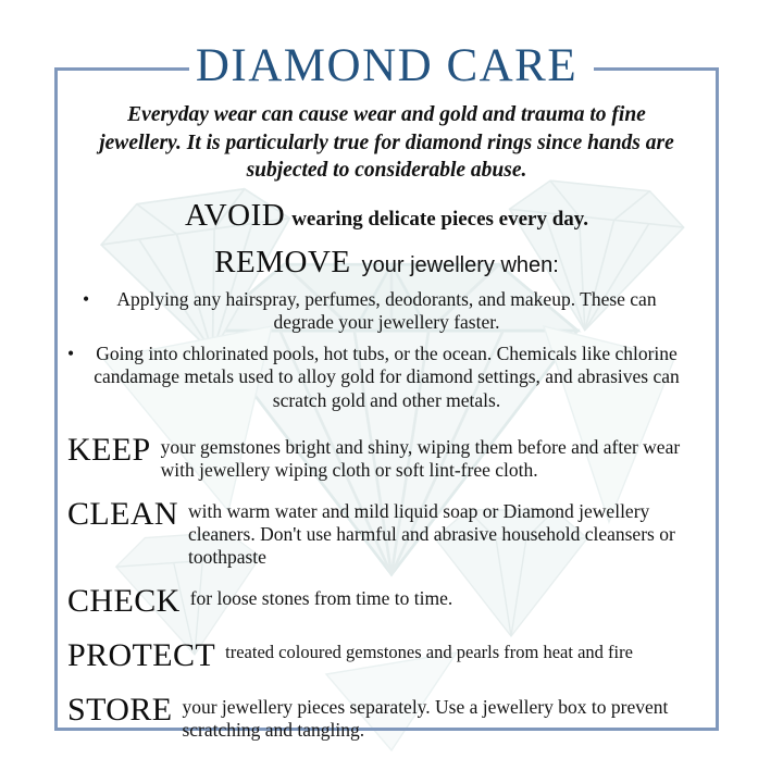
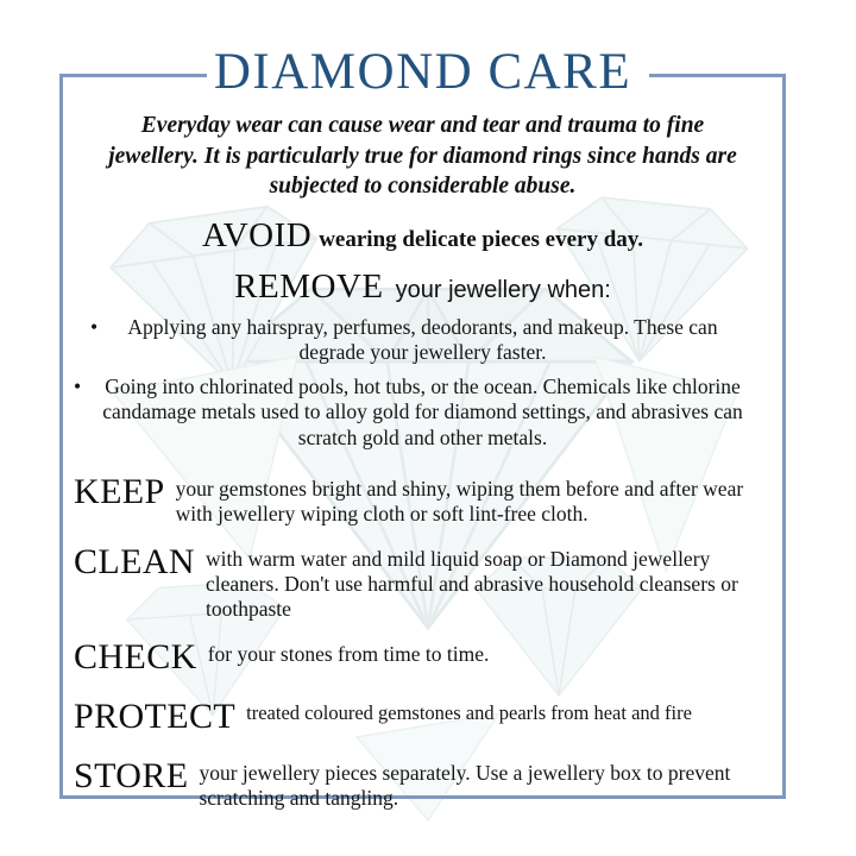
  DIAMOND CARE
- Everyday wear can cause wear and gold and trauma to fine jewellery. It is particularly true for diamond rings since hands are subjected to considerable abuse.
+ Everyday wear can cause wear and tear and trauma to fine jewellery. It is particularly true for diamond rings since hands are subjected to considerable abuse.
  AVOID wearing delicate pieces every day.
  REMOVE your jewellery when:
  •
  Applying any hairspray, perfumes, deodorants, and makeup. These can degrade your jewellery faster.
  •
  Going into chlorinated pools, hot tubs, or the ocean. Chemicals like chlorine candamage metals used to alloy gold for diamond settings, and abrasives can scratch gold and other metals.
  KEEP
  your gemstones bright and shiny, wiping them before and after wear with jewellery wiping cloth or soft lint-free cloth.
  CLEAN
  with warm water and mild liquid soap or Diamond jewellery cleaners. Don't use harmful and abrasive household cleansers or toothpaste
  CHECK
- for loose stones from time to time.
+ for your stones from time to time.
  PROTECT
  treated coloured gemstones and pearls from heat and fire
  STORE
  your jewellery pieces separately. Use a jewellery box to prevent scratching and tangling.
